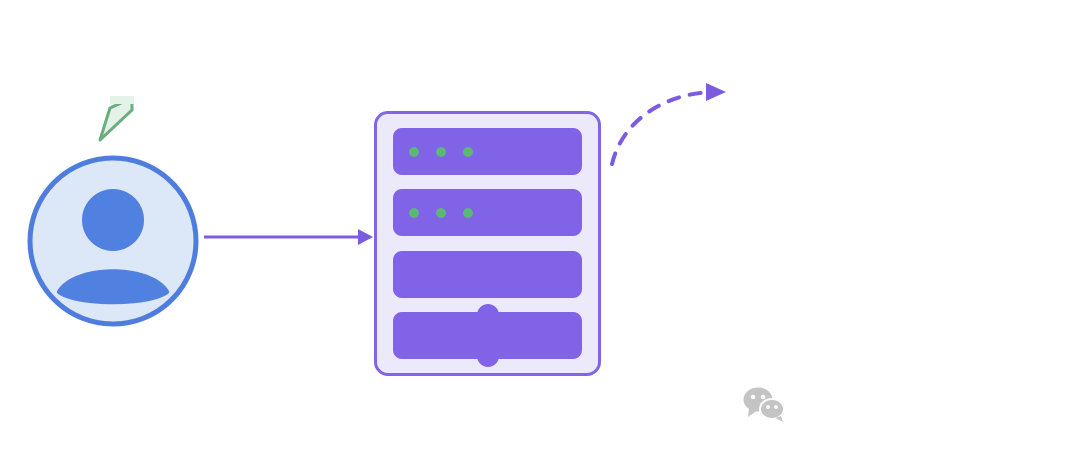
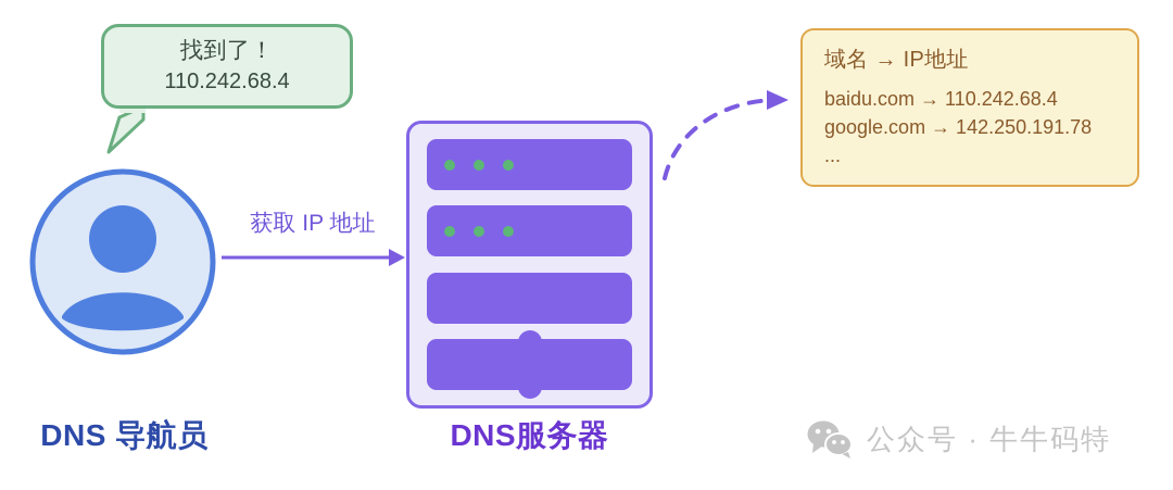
+ 找到了！
+ 110.242.68.4
+ DNS 导航员
+ 获取 IP 地址
+ DNS服务器
+ 域名 → IP地址
+ baidu.com → 110.242.68.4
+ google.com → 142.250.191.78
+ ...
+ 公众号 · 牛牛码特
